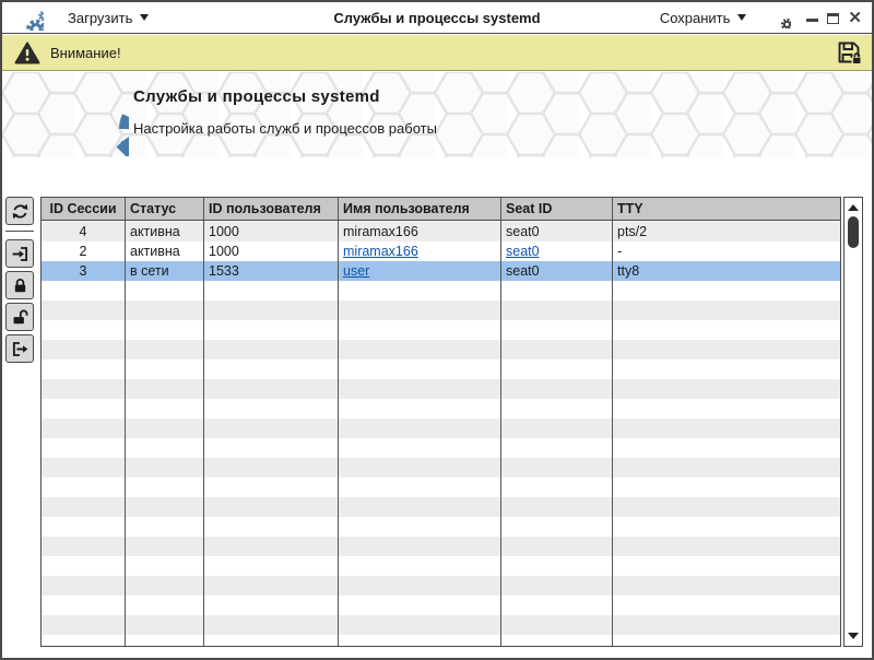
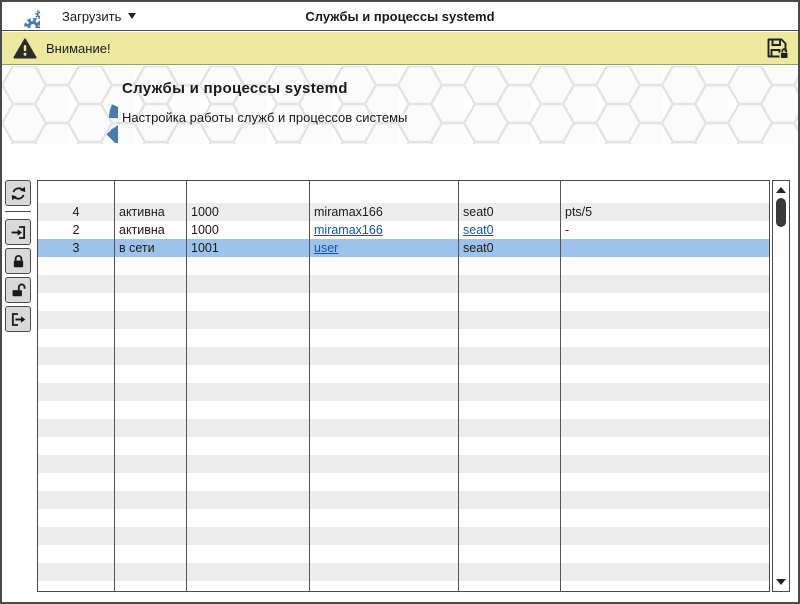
  Службы и процессы systemd
  Загрузить
- Сохранить
- ✕
  Внимание!
  Службы и процессы systemd
- Настройка работы служб и процессов работы
+ Настройка работы служб и процессов системы
- ID Сессии
- Статус
- ID пользователя
- Имя пользователя
- Seat ID
- TTY
  4
  активна
  1000
  miramax166
  seat0
- pts/2
+ pts/5
  2
  активна
  1000
  miramax166
  seat0
  -
  3
  в сети
- 1533
+ 1001
  user
  seat0
- tty8
